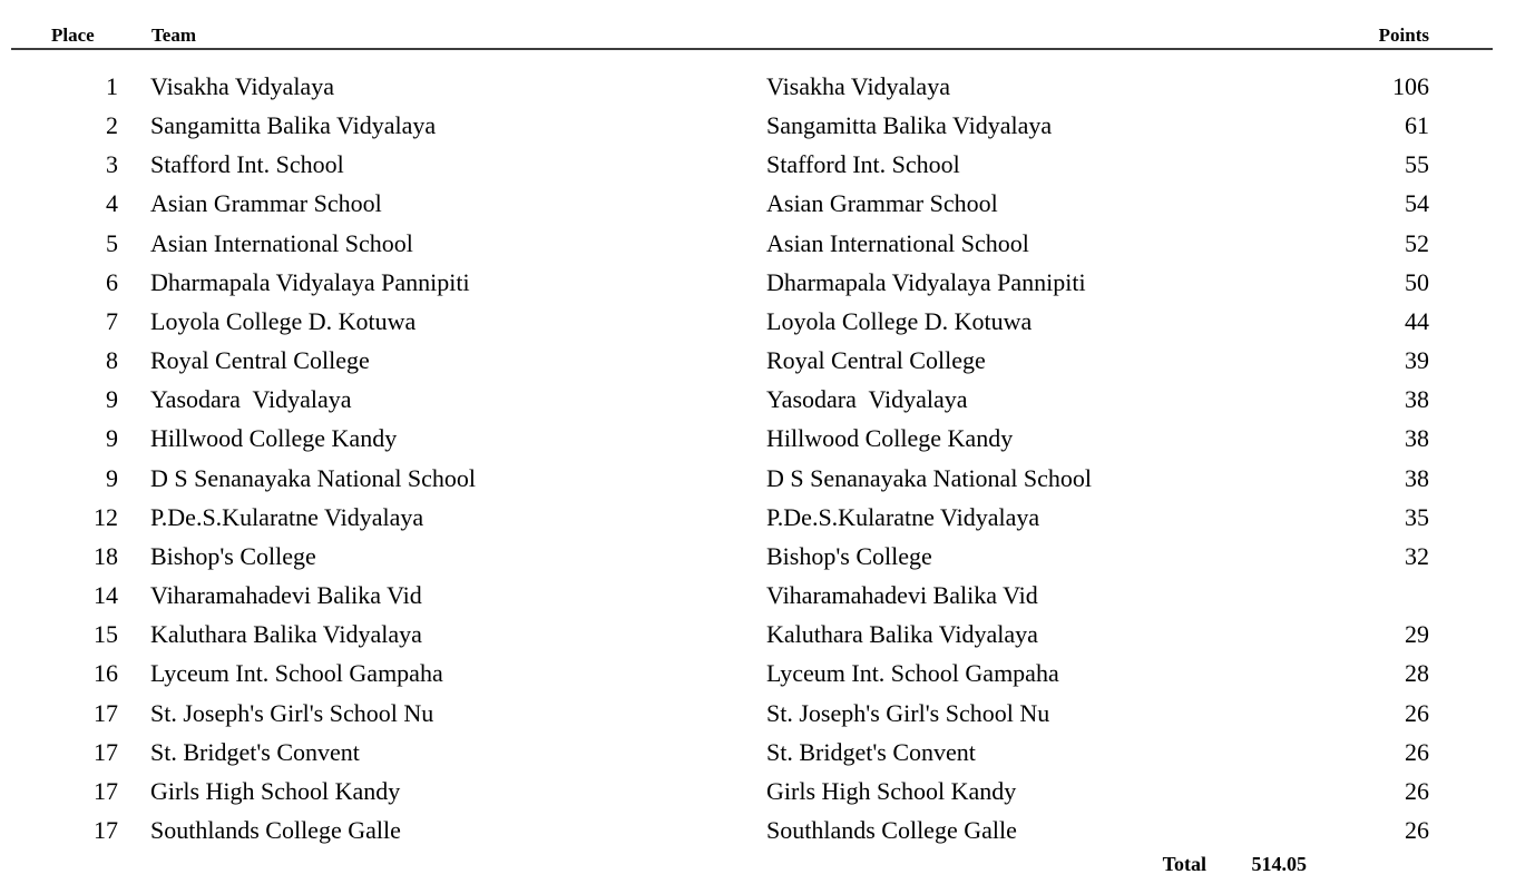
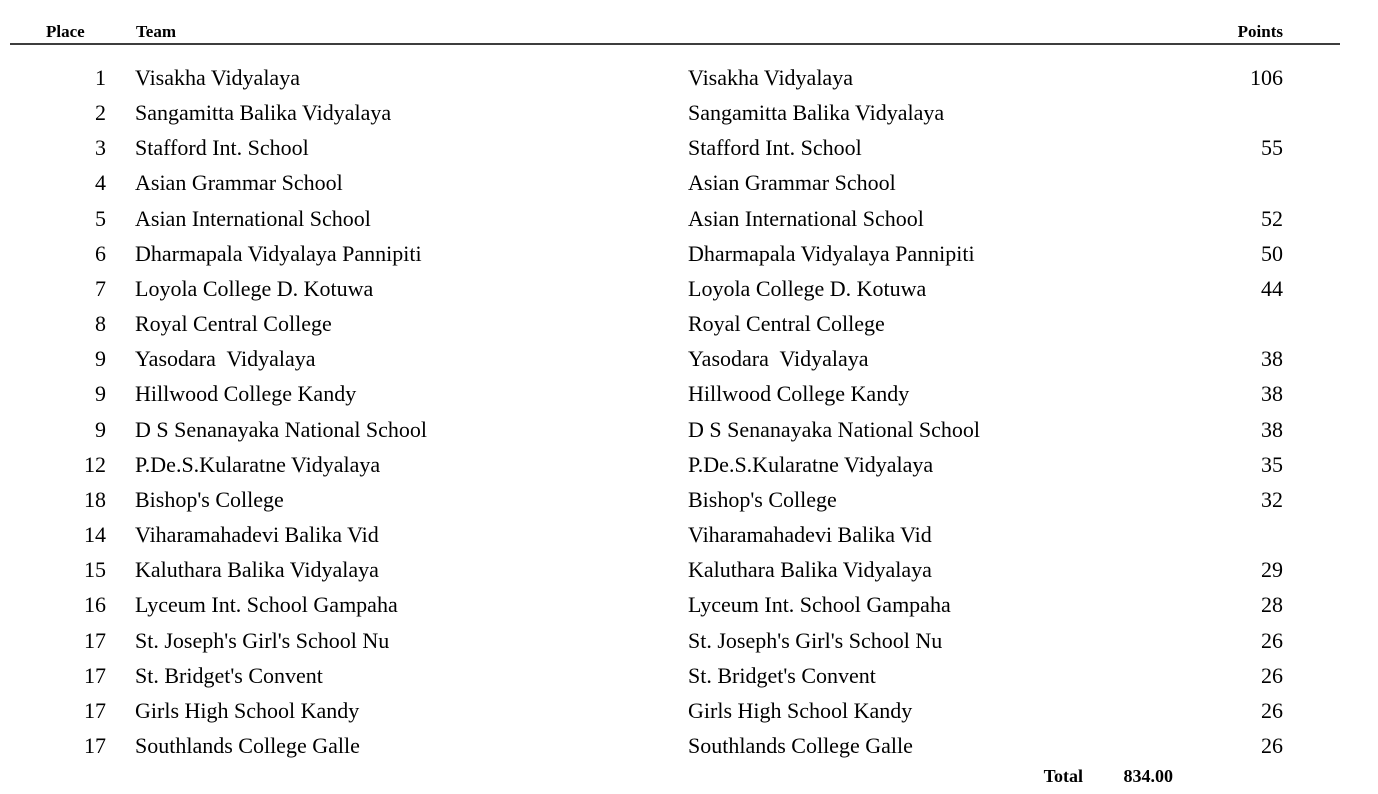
  Place
  Team
  Points
  1
  Visakha Vidyalaya
  Visakha Vidyalaya
  106
  2
  Sangamitta Balika Vidyalaya
  Sangamitta Balika Vidyalaya
- 61
  3
  Stafford Int. School
  Stafford Int. School
  55
  4
  Asian Grammar School
  Asian Grammar School
- 54
  5
  Asian International School
  Asian International School
  52
  6
  Dharmapala Vidyalaya Pannipiti
  Dharmapala Vidyalaya Pannipiti
  50
  7
  Loyola College D. Kotuwa
  Loyola College D. Kotuwa
  44
  8
  Royal Central College
  Royal Central College
- 39
  9
  Yasodara Vidyalaya
  Yasodara Vidyalaya
  38
  9
  Hillwood College Kandy
  Hillwood College Kandy
  38
  9
  D S Senanayaka National School
  D S Senanayaka National School
  38
  12
  P.De.S.Kularatne Vidyalaya
  P.De.S.Kularatne Vidyalaya
  35
  18
  Bishop's College
  Bishop's College
  32
  14
  Viharamahadevi Balika Vid
  Viharamahadevi Balika Vid
  15
  Kaluthara Balika Vidyalaya
  Kaluthara Balika Vidyalaya
  29
  16
  Lyceum Int. School Gampaha
  Lyceum Int. School Gampaha
  28
  17
  St. Joseph's Girl's School Nu
  St. Joseph's Girl's School Nu
  26
  17
  St. Bridget's Convent
  St. Bridget's Convent
  26
  17
  Girls High School Kandy
  Girls High School Kandy
  26
  17
  Southlands College Galle
  Southlands College Galle
  26
  Total
- 514.05
+ 834.00
